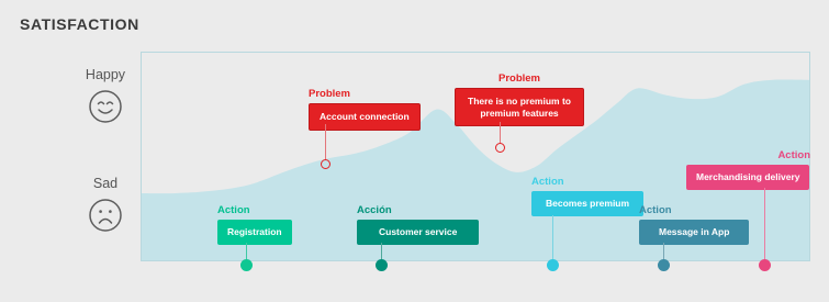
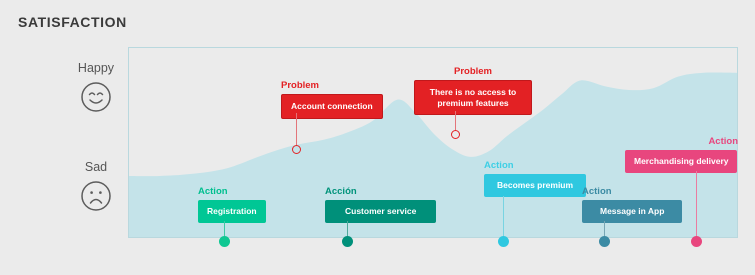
  SATISFACTION
  Happy
  Sad
  Problem
  Account connection
  Problem
- There is no premium to premium features
+ There is no access to premium features
  Action
  Registration
  Acción
  Customer service
  Action
  Becomes premium
  Action
  Message in App
  Action
  Merchandising delivery
